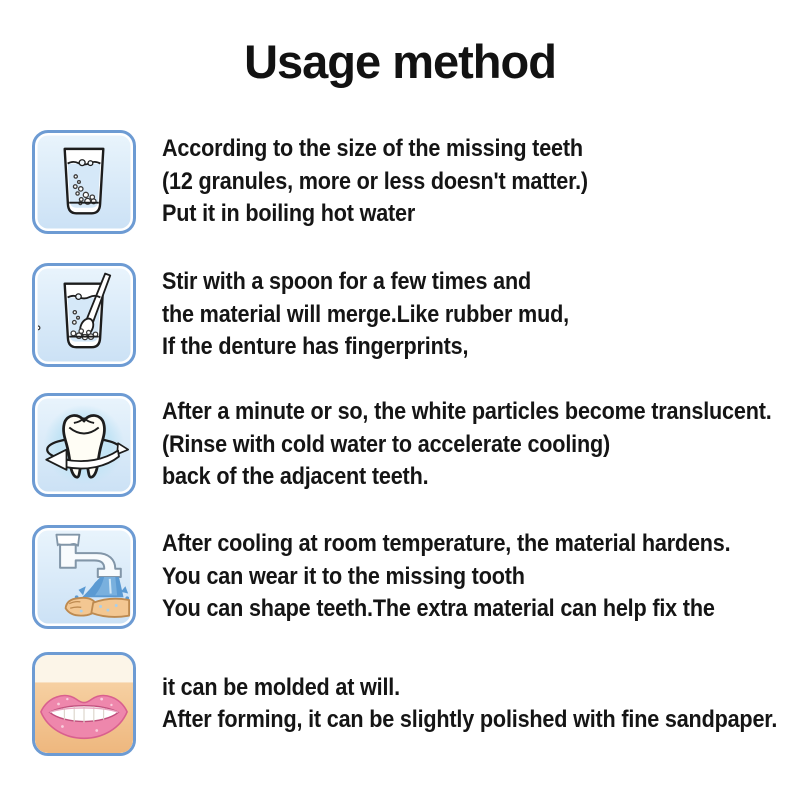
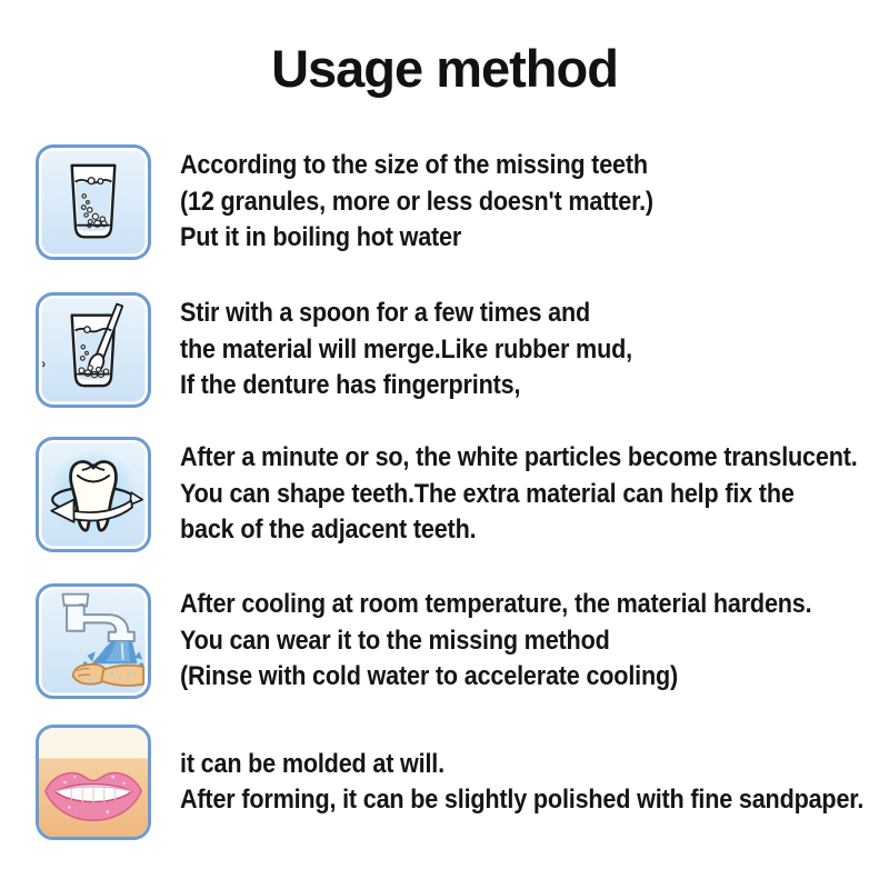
  Usage method
  According to the size of the missing teeth
  (12 granules, more or less doesn't matter.)
  Put it in boiling hot water
  Stir with a spoon for a few times and
  the material will merge.Like rubber mud,
  If the denture has fingerprints,
  After a minute or so, the white particles become translucent.
- (Rinse with cold water to accelerate cooling)
+ You can shape teeth.The extra material can help fix the
  back of the adjacent teeth.
  After cooling at room temperature, the material hardens.
- You can wear it to the missing tooth
+ You can wear it to the missing method
- You can shape teeth.The extra material can help fix the
+ (Rinse with cold water to accelerate cooling)
  it can be molded at will.
  After forming, it can be slightly polished with fine sandpaper.
